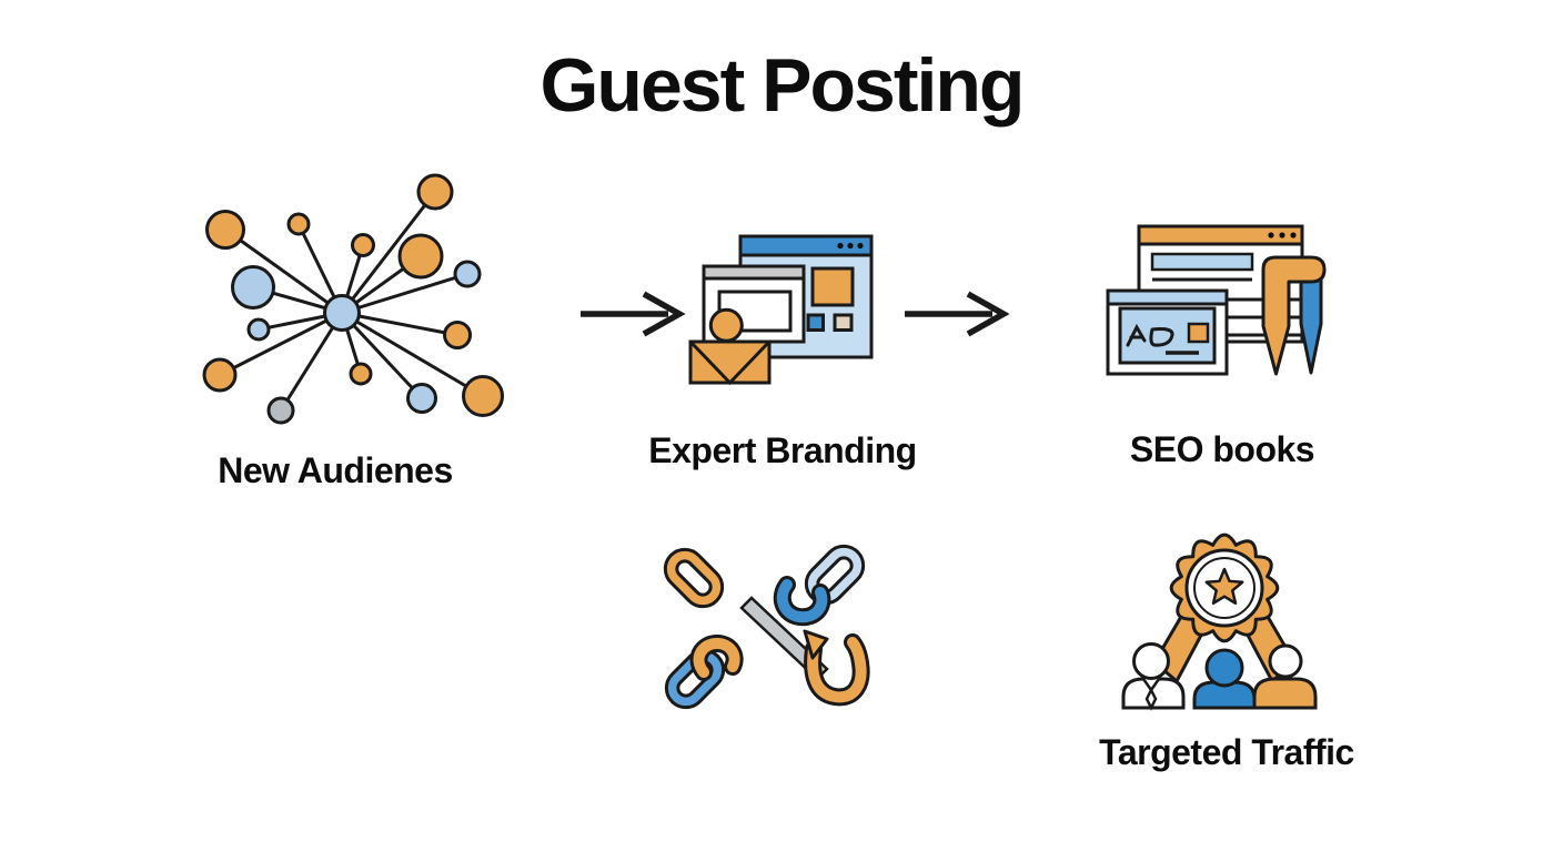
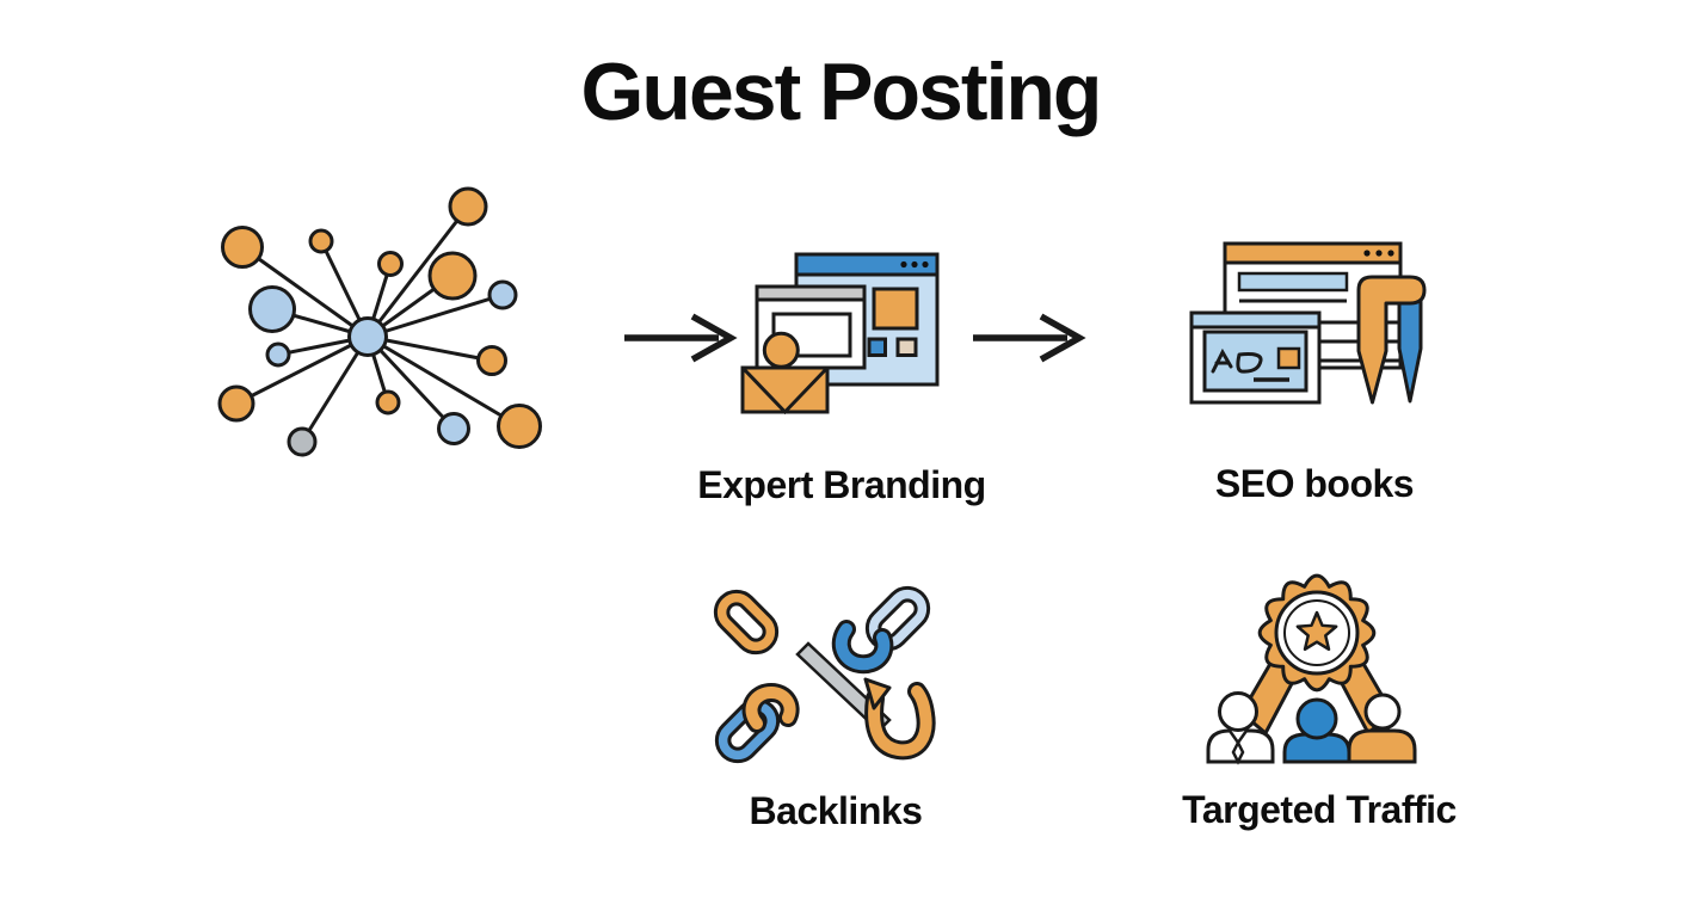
  Guest Posting
- New Audienes
  Expert Branding
  SEO books
+ Backlinks
  Targeted Traffic
